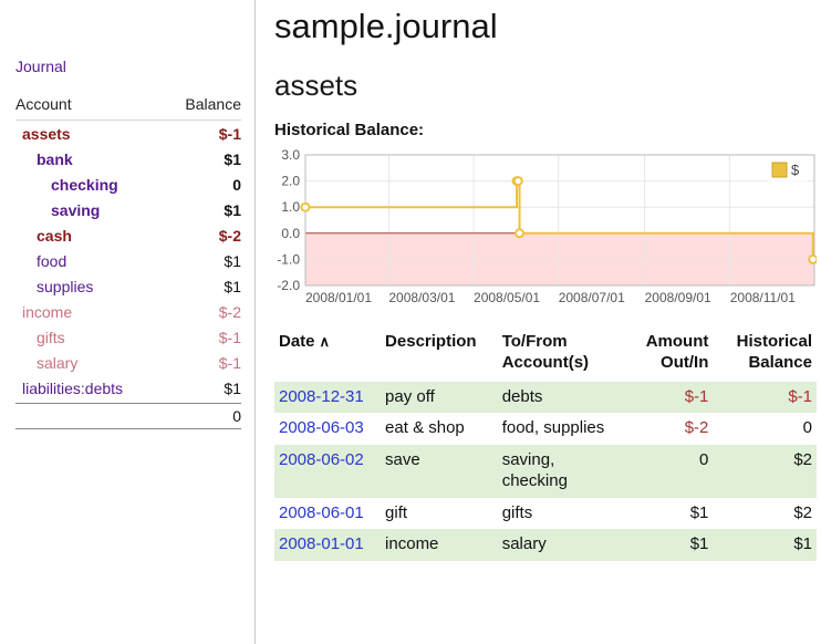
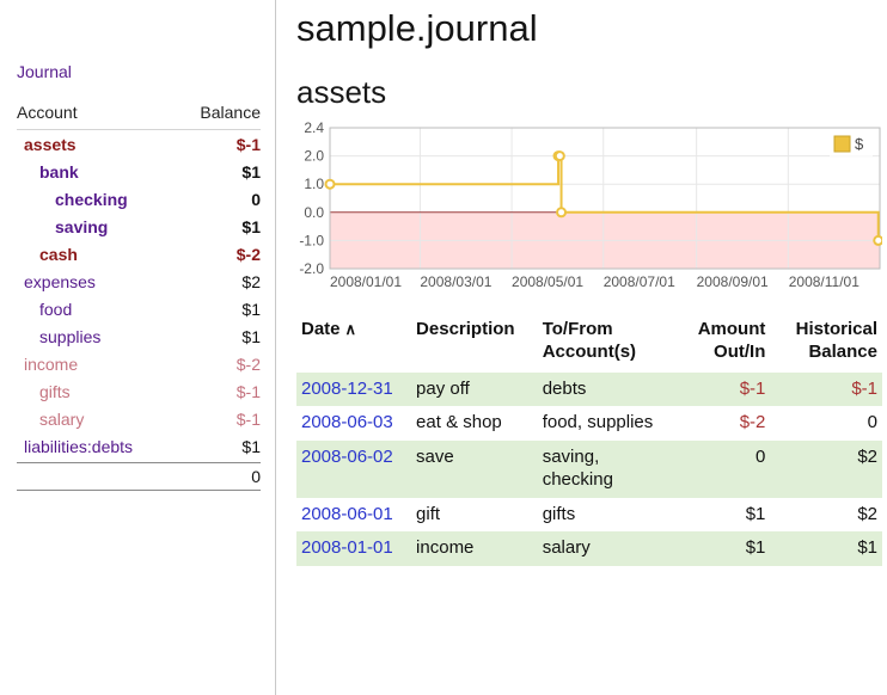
  Journal
  Account
  Balance
  assets
  $-1
  bank
  $1
  checking
  0
  saving
  $1
  cash
  $-2
+ expenses
+ $2
  food
  $1
  supplies
  $1
  income
  $-2
  gifts
  $-1
  salary
  $-1
  liabilities:debts
  $1
  0
  sample.journal
  assets
- Historical Balance:
  $
- 3.0
+ 2.4
  2.0
  1.0
  0.0
  -1.0
  -2.0
  2008/01/01
  2008/03/01
  2008/05/01
  2008/07/01
  2008/09/01
  2008/11/01
  Date ∧	Description	To/From Account(s)	Amount Out/In	Historical Balance
  2008-12-31	pay off	debts	$-1	$-1
  2008-06-03	eat & shop	food, supplies	$-2	0
  2008-06-02	save	saving, checking	0	$2
  2008-06-01	gift	gifts	$1	$2
  2008-01-01	income	salary	$1	$1
